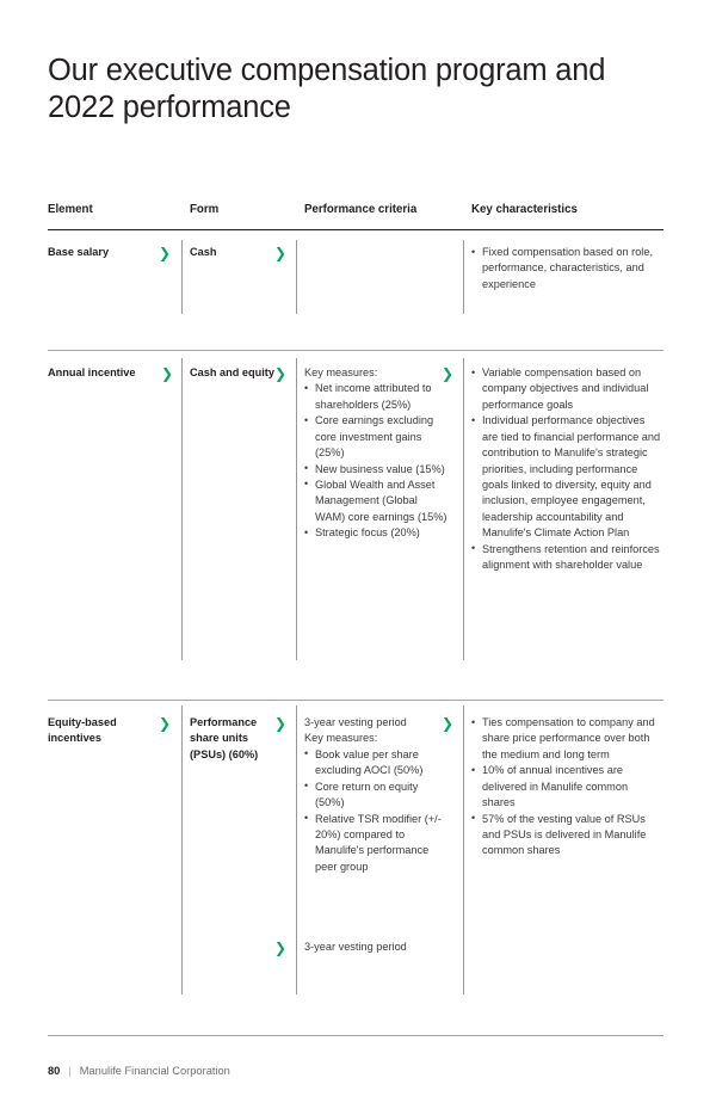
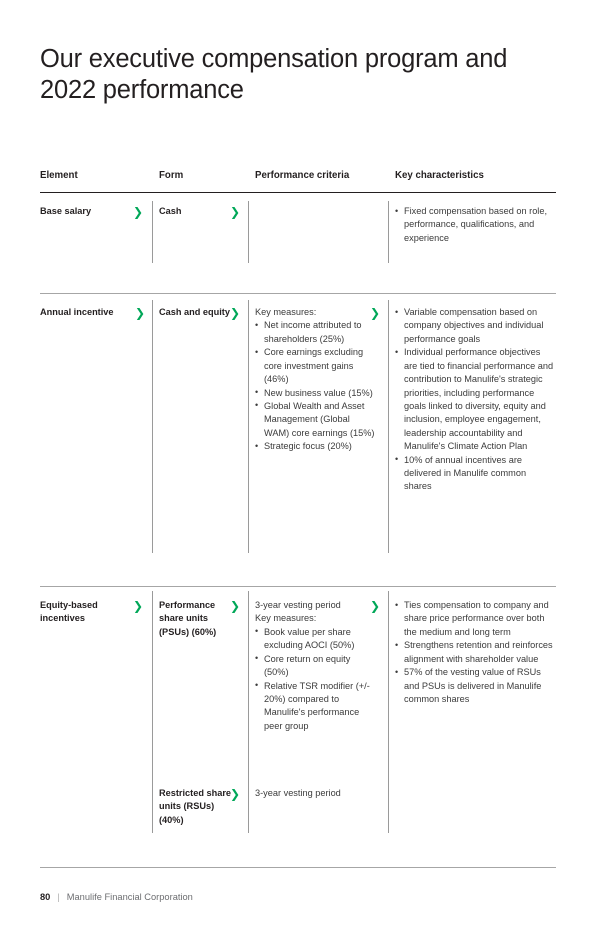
  Our executive compensation program and 2022 performance
  Element
  Form
  Performance criteria
  Key characteristics
  Base salary
  ❯
  Cash
  ❯
- Fixed compensation based on role, performance, characteristics, and experience
+ Fixed compensation based on role, performance, qualifications, and experience
  Annual incentive
  ❯
  Cash and equity
  ❯
  Key measures:
  Net income attributed to shareholders (25%)
- Core earnings excluding core investment gains (25%)
+ Core earnings excluding core investment gains (46%)
  New business value (15%)
  Global Wealth and Asset Management (Global WAM) core earnings (15%)
  Strategic focus (20%)
  ❯
  Variable compensation based on company objectives and individual performance goals
  Individual performance objectives are tied to financial performance and contribution to Manulife's strategic priorities, including performance goals linked to diversity, equity and inclusion, employee engagement, leadership accountability and Manulife's Climate Action Plan
- Strengthens retention and reinforces alignment with shareholder value
+ 10% of annual incentives are delivered in Manulife common shares
  Equity-based incentives
  ❯
  Performance share units (PSUs) (60%)
  ❯
+ Restricted share units (RSUs) (40%)
  ❯
  3-year vesting period
  Key measures:
  Book value per share excluding AOCI (50%)
  Core return on equity (50%)
  Relative TSR modifier (+/- 20%) compared to Manulife's performance peer group
  ❯
  3-year vesting period
  Ties compensation to company and share price performance over both the medium and long term
- 10% of annual incentives are delivered in Manulife common shares
+ Strengthens retention and reinforces alignment with shareholder value
  57% of the vesting value of RSUs and PSUs is delivered in Manulife common shares
  80 | Manulife Financial Corporation
